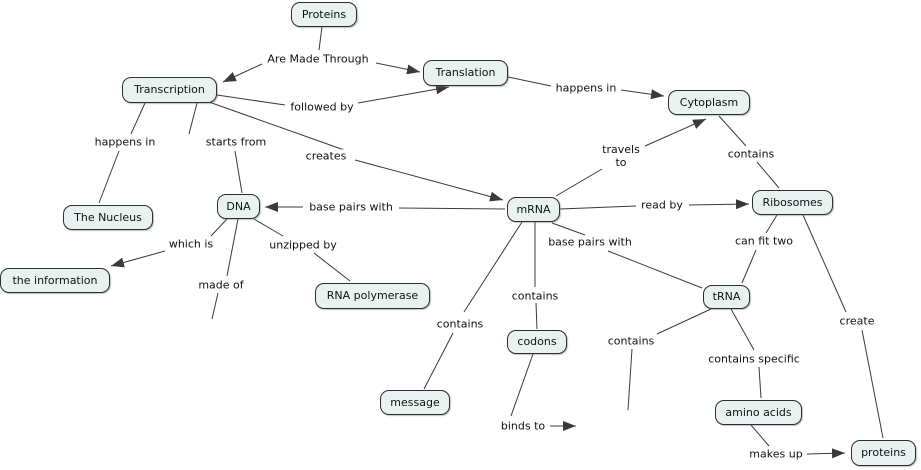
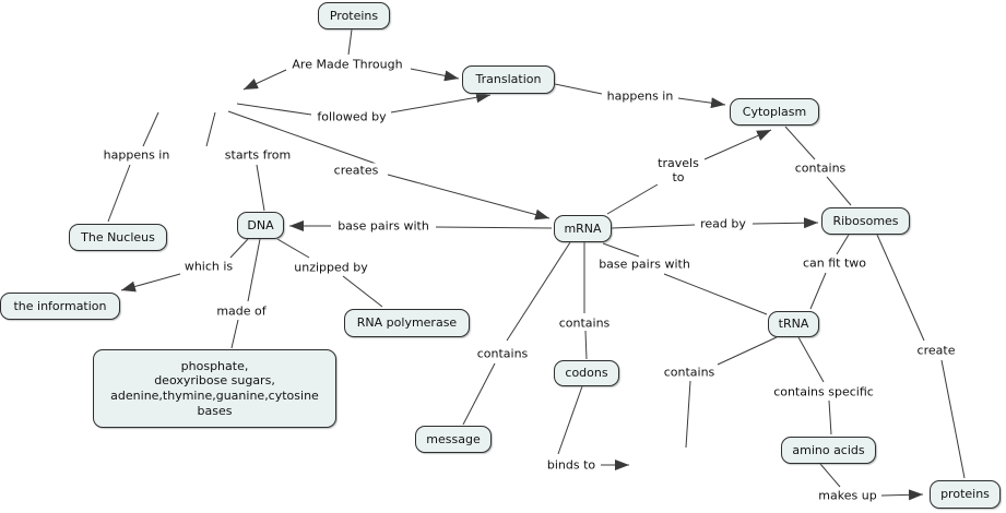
  Proteins
- Transcription
  Translation
  Cytoplasm
  The Nucleus
  DNA
  mRNA
  Ribosomes
  the information
  RNA polymerase
+ phosphate,
+ deoxyribose sugars,
+ adenine,thymine,guanine,cytosine
+ bases
  message
  codons
  tRNA
  amino acids
  proteins
  Are Made Through
  followed by
  happens in
  happens in
  starts from
  creates
  travels
  to
  contains
  base pairs with
  read by
  which is
  unzipped by
  made of
  contains
  contains
  base pairs with
  contains
  can fit two
  contains specific
  create
  binds to
  makes up
